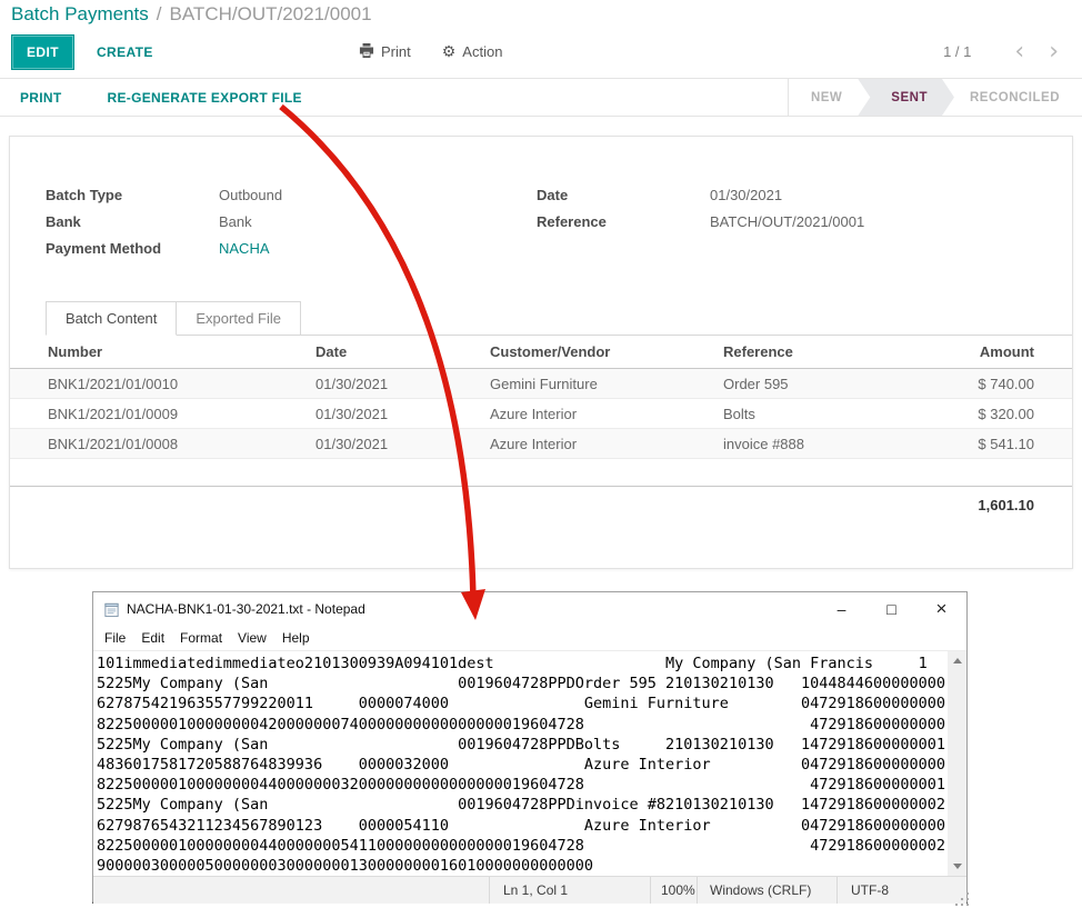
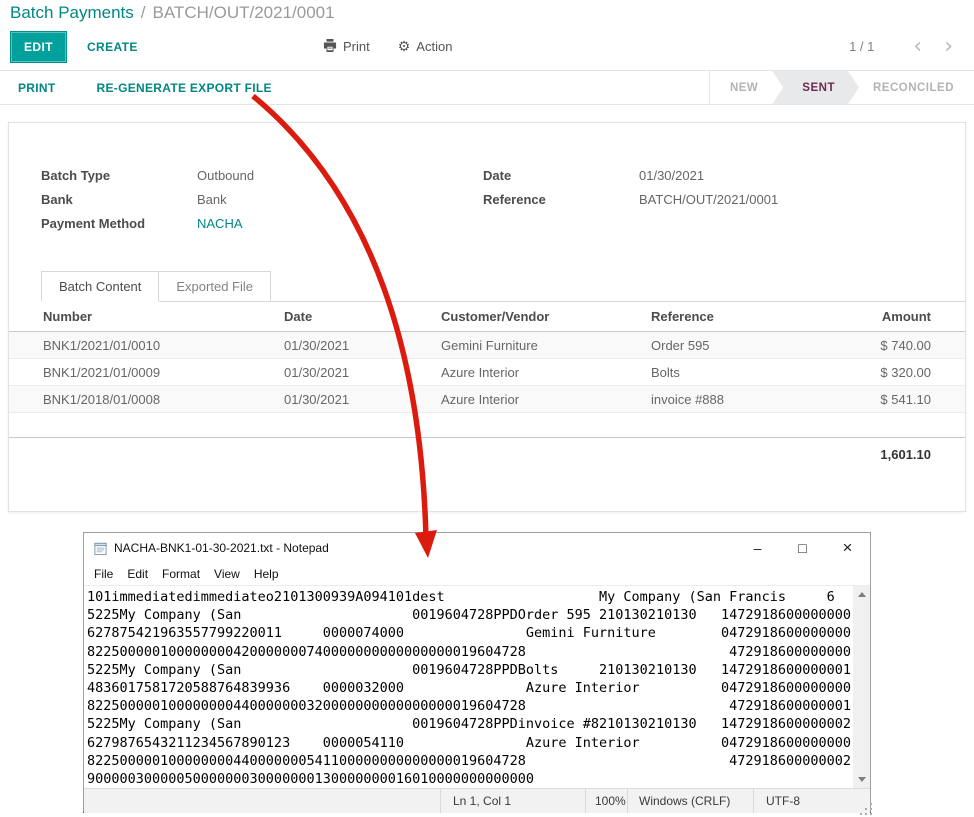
  Batch Payments
  /
  BATCH/OUT/2021/0001
  EDIT
  CREATE
  Print
  ⚙
  Action
  1 / 1
  ‹
  ›
  PRINT
  RE-GENERATE EXPORT FILE
  NEW
  SENT
  RECONCILED
  Batch Type
  Outbound
  Bank
  Bank
  Payment Method
  NACHA
  Date
  01/30/2021
  Reference
  BATCH/OUT/2021/0001
  Batch Content
  Exported File
  Number
  Date
  Customer/Vendor
  Reference
  Amount
  BNK1/2021/01/0010
  01/30/2021
  Gemini Furniture
  Order 595
  $ 740.00
  BNK1/2021/01/0009
  01/30/2021
  Azure Interior
  Bolts
  $ 320.00
- BNK1/2021/01/0008
+ BNK1/2018/01/0008
  01/30/2021
  Azure Interior
  invoice #888
  $ 541.10
  1,601.10
  NACHA-BNK1-01-30-2021.txt - Notepad
  –
  □
  ×
  File
  Edit
  Format
  View
  Help
- 101immediatedimmediateo2101300939A094101dest My Company (San Francis 1
+ 101immediatedimmediateo2101300939A094101dest My Company (San Francis 6
- 5225My Company (San 0019604728PPDOrder 595 210130210130 1044844600000000
+ 5225My Company (San 0019604728PPDOrder 595 210130210130 1472918600000000
  627875421963557799220011 0000074000 Gemini Furniture 0472918600000000
  822500000100000000420000000740000000000000000019604728 472918600000000
  5225My Company (San 0019604728PPDBolts 210130210130 1472918600000001
  4836017581720588764839936 0000032000 Azure Interior 0472918600000000
  822500000100000000440000000320000000000000000019604728 472918600000001
  5225My Company (San 0019604728PPDinvoice #8210130210130 1472918600000002
  6279876543211234567890123 0000054110 Azure Interior 0472918600000000
  822500000100000000440000000541100000000000000019604728 472918600000002
  9000003000005000000030000000130000000016010000000000000
  Ln 1, Col 1
  100%
  Windows (CRLF)
  UTF-8
